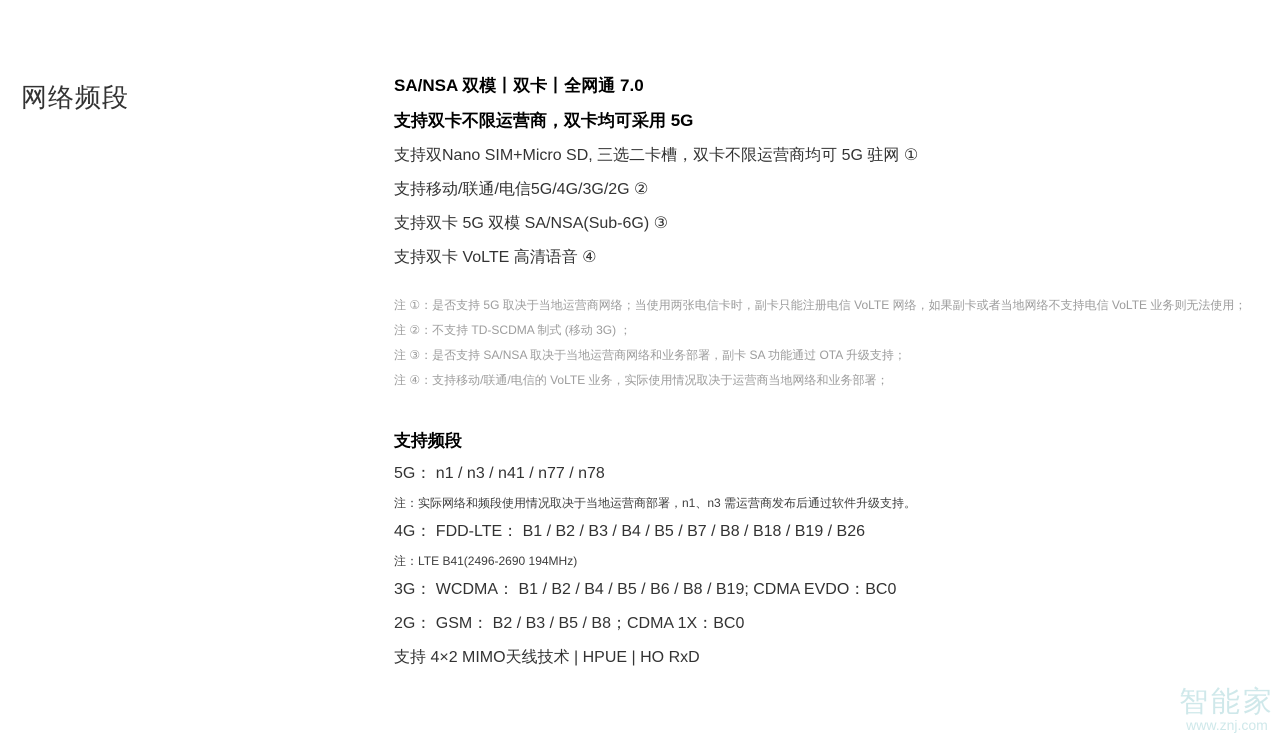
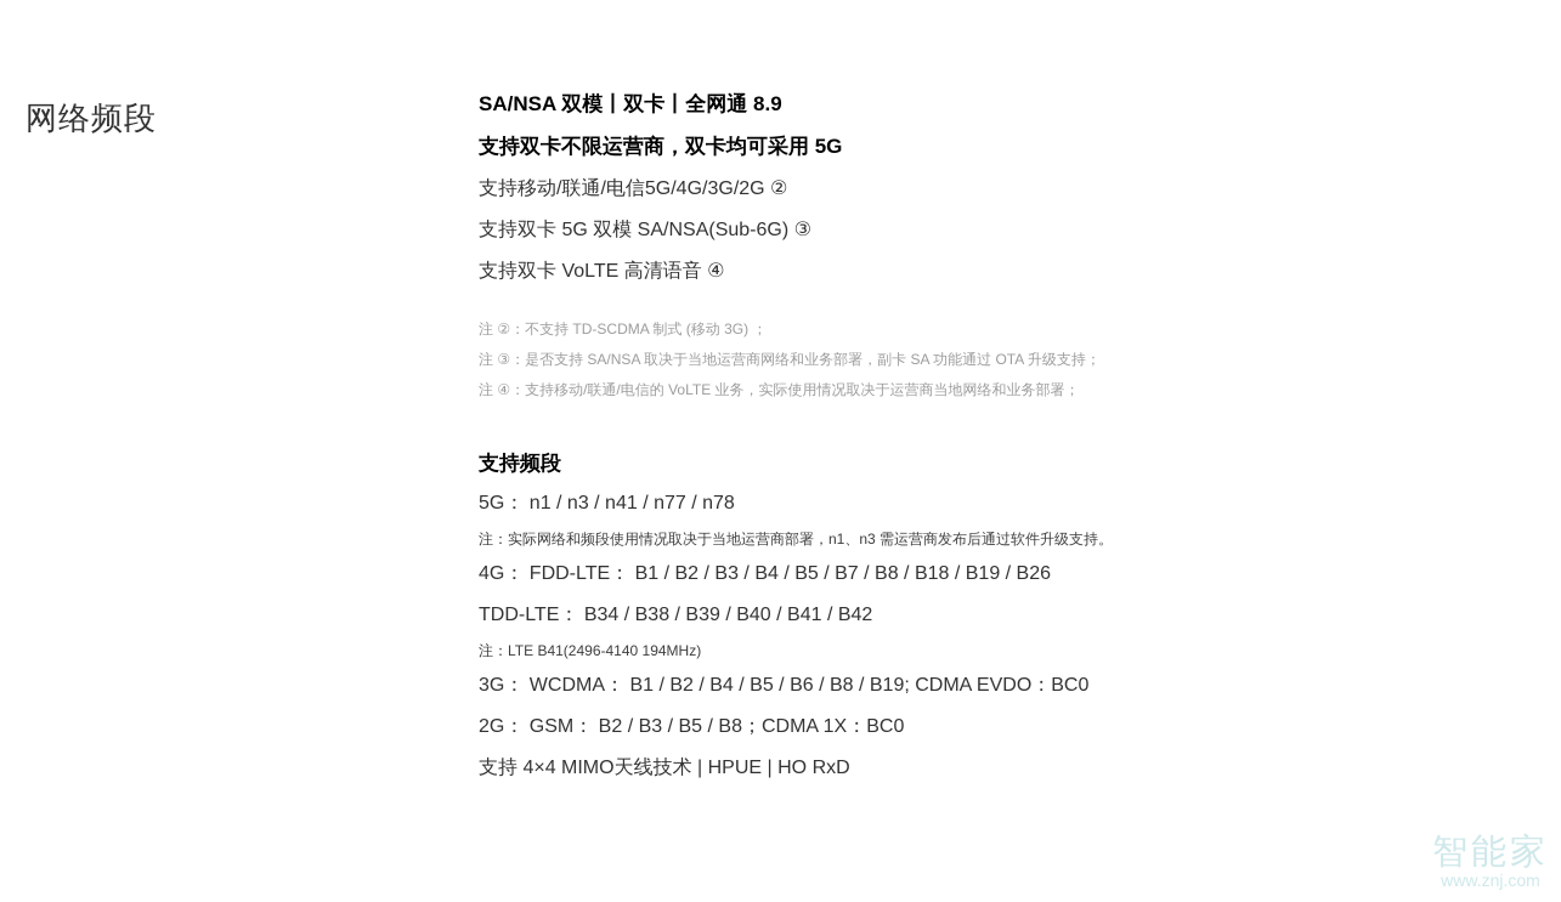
  网络频段
- SA/NSA 双模丨双卡丨全网通 7.0
+ SA/NSA 双模丨双卡丨全网通 8.9
  支持双卡不限运营商，双卡均可采用 5G
- 支持双Nano SIM+Micro SD, 三选二卡槽，双卡不限运营商均可 5G 驻网 ①
  支持移动/联通/电信5G/4G/3G/2G ②
  支持双卡 5G 双模 SA/NSA(Sub-6G) ③
  支持双卡 VoLTE 高清语音 ④
- 注 ①：是否支持 5G 取决于当地运营商网络；当使用两张电信卡时，副卡只能注册电信 VoLTE 网络，如果副卡或者当地网络不支持电信 VoLTE 业务则无法使用；
  注 ②：不支持 TD-SCDMA 制式 (移动 3G) ；
  注 ③：是否支持 SA/NSA 取决于当地运营商网络和业务部署，副卡 SA 功能通过 OTA 升级支持；
  注 ④：支持移动/联通/电信的 VoLTE 业务，实际使用情况取决于运营商当地网络和业务部署；
  支持频段
  5G： n1 / n3 / n41 / n77 / n78
  注：实际网络和频段使用情况取决于当地运营商部署，n1、n3 需运营商发布后通过软件升级支持。
  4G： FDD-LTE： B1 / B2 / B3 / B4 / B5 / B7 / B8 / B18 / B19 / B26
+ TDD-LTE： B34 / B38 / B39 / B40 / B41 / B42
- 注：LTE B41(2496-2690 194MHz)
+ 注：LTE B41(2496-4140 194MHz)
  3G： WCDMA： B1 / B2 / B4 / B5 / B6 / B8 / B19; CDMA EVDO：BC0
  2G： GSM： B2 / B3 / B5 / B8；CDMA 1X：BC0
- 支持 4×2 MIMO天线技术 | HPUE | HO RxD
+ 支持 4×4 MIMO天线技术 | HPUE | HO RxD
  智能家
  www.znj.com
